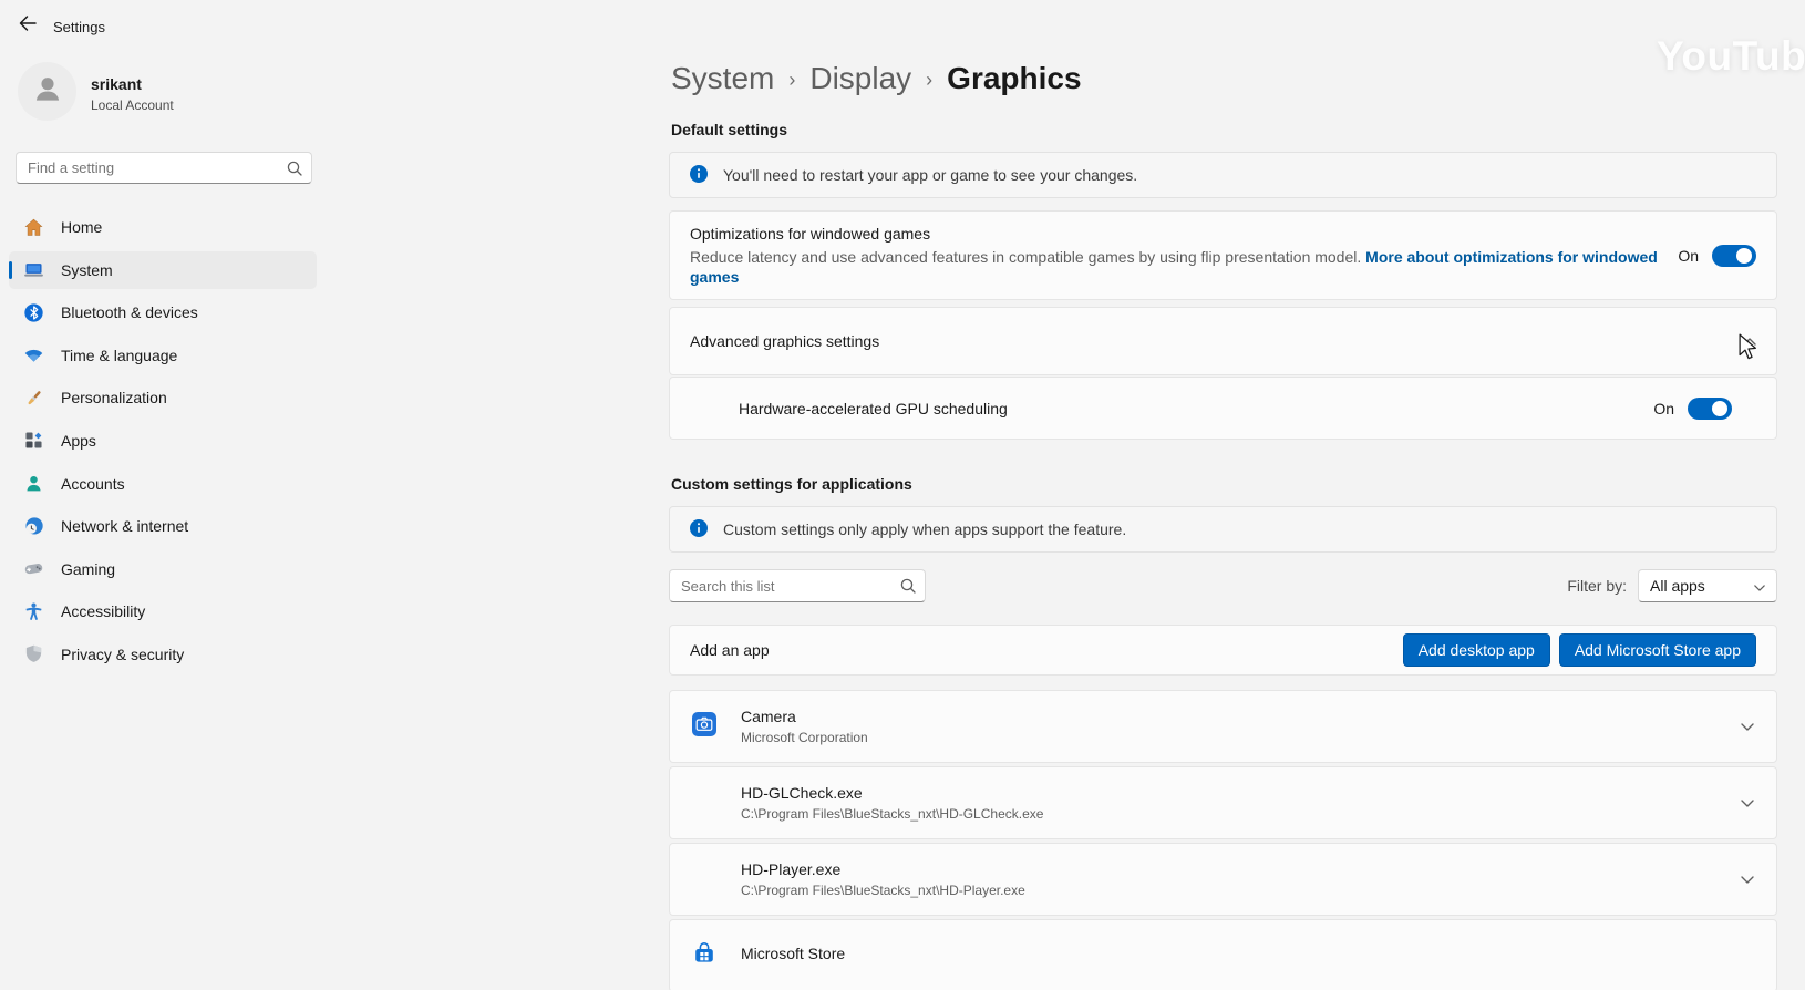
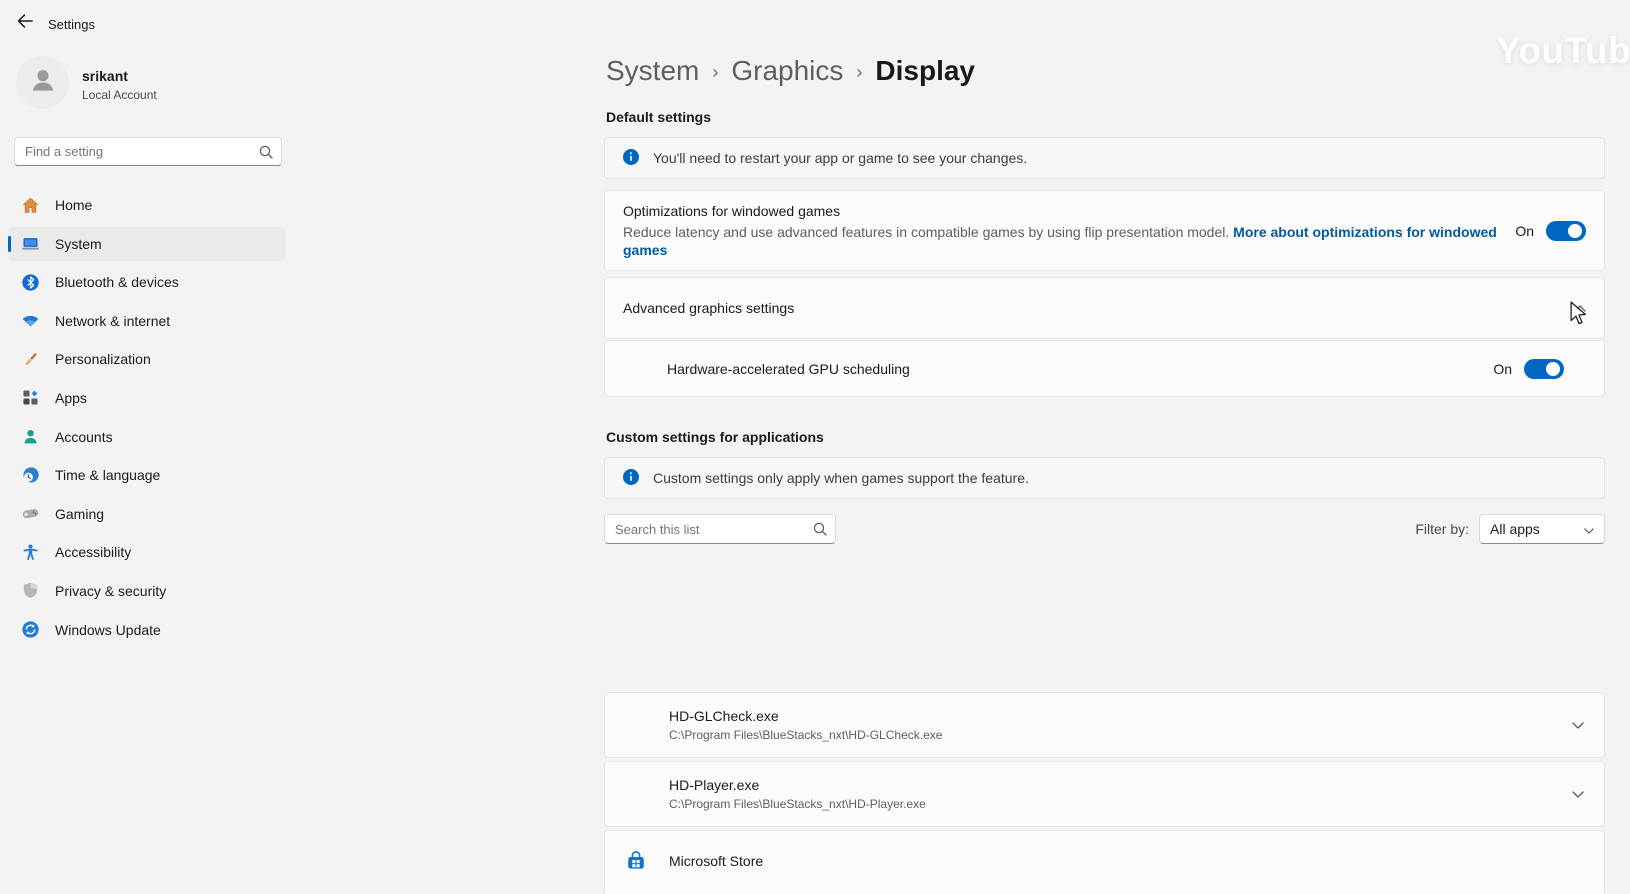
  Settings
  srikant
  Local Account
  Find a setting
  Home
  System
  Bluetooth & devices
- Time & language
+ Network & internet
  Personalization
  Apps
  Accounts
- Network & internet
+ Time & language
  Gaming
  Accessibility
  Privacy & security
+ Windows Update
  System
  ›
- Display
+ Graphics
  ›
- Graphics
+ Display
  Default settings
  You'll need to restart your app or game to see your changes.
  Optimizations for windowed games
  Reduce latency and use advanced features in compatible games by using flip presentation model. More about optimizations for windowed games
  On
  Advanced graphics settings
  Hardware-accelerated GPU scheduling
  On
  Custom settings for applications
- Custom settings only apply when apps support the feature.
+ Custom settings only apply when games support the feature.
  Search this list
  Filter by:
  All apps
- Add an app
- Add desktop app
- Add Microsoft Store app
- Camera
- Microsoft Corporation
  HD-GLCheck.exe
  C:\Program Files\BlueStacks_nxt\HD-GLCheck.exe
  HD-Player.exe
  C:\Program Files\BlueStacks_nxt\HD-Player.exe
  Microsoft Store
  YouTub
